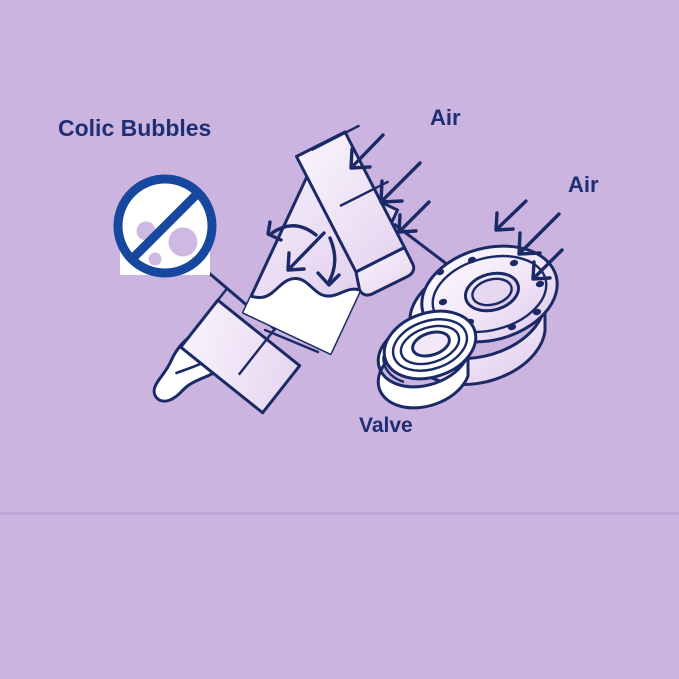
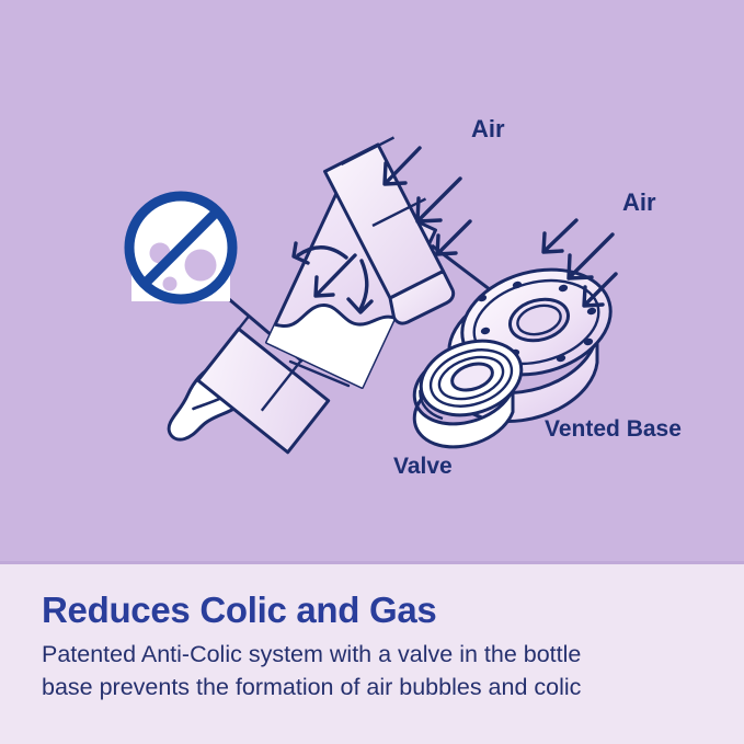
- Colic Bubbles
  Air
  Air
  Valve
+ Vented Base
+ Reduces Colic and Gas
+ Patented Anti-Colic system with a valve in the bottle
+ base prevents the formation of air bubbles and colic
